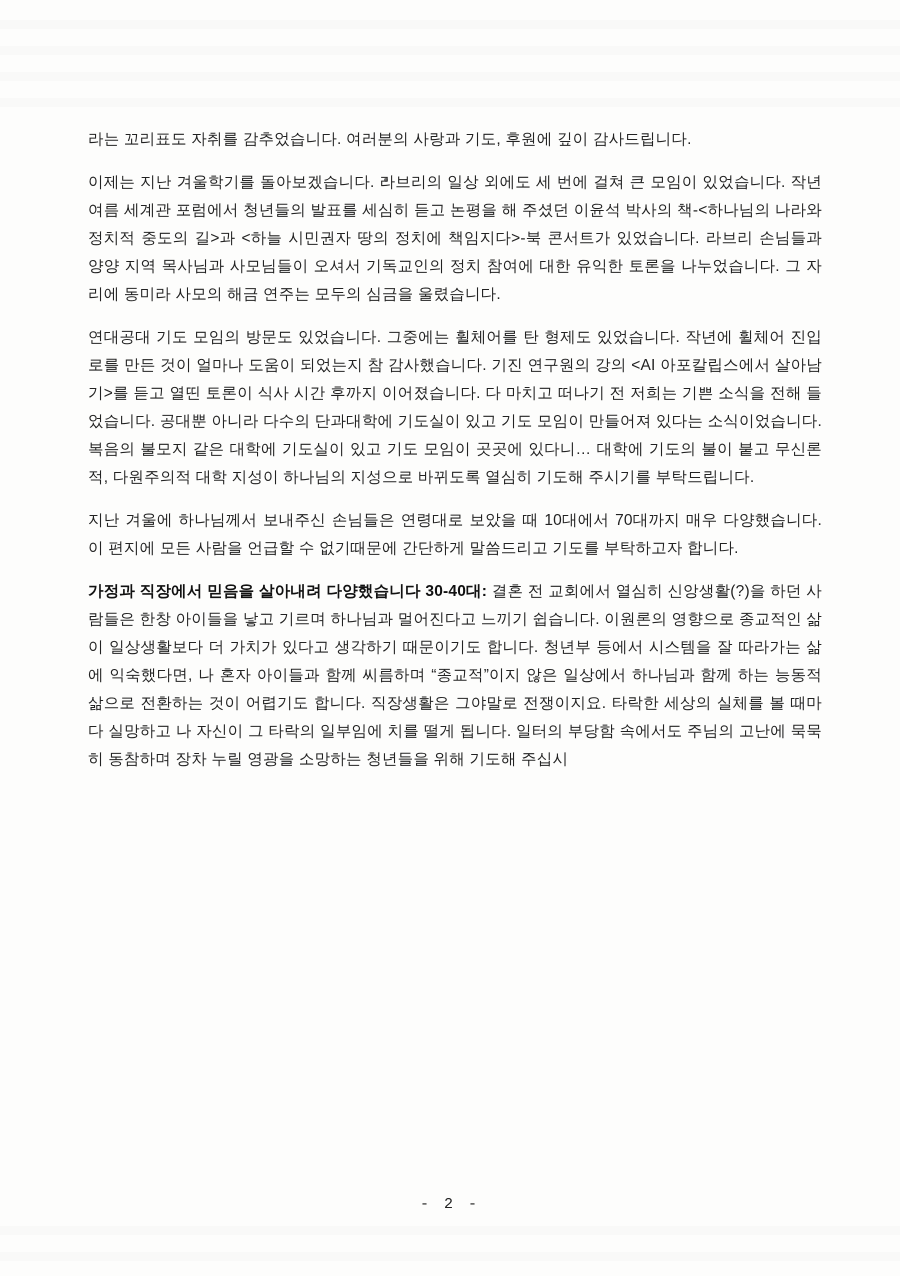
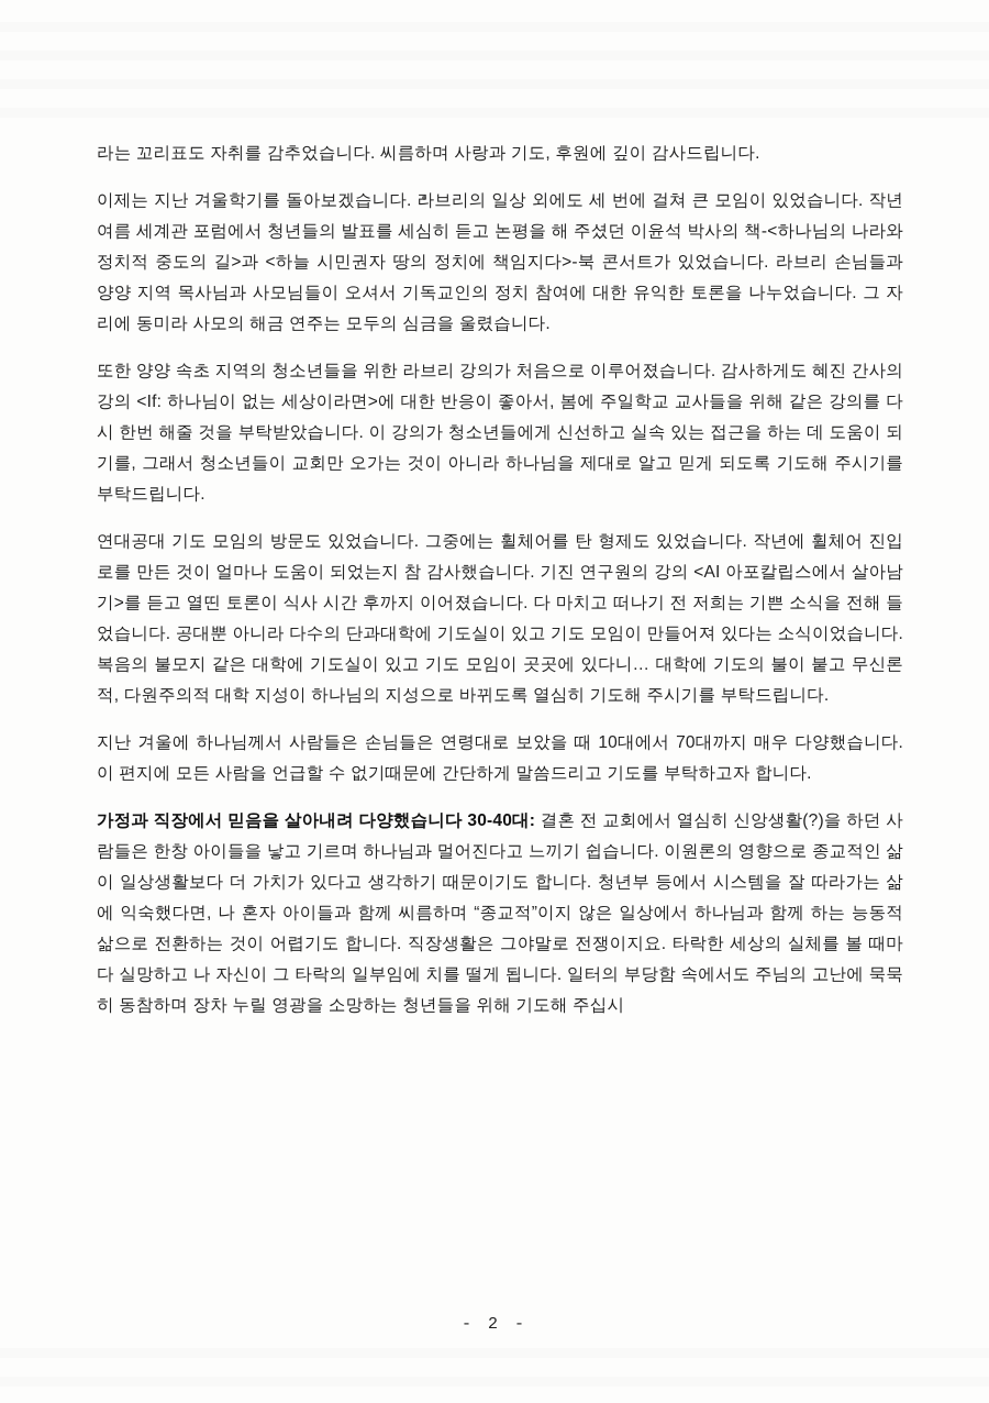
- 라는 꼬리표도 자취를 감추었습니다. 여러분의 사랑과 기도, 후원에 깊이 감사드립니다.
+ 라는 꼬리표도 자취를 감추었습니다. 씨름하며 사랑과 기도, 후원에 깊이 감사드립니다.
  이제는 지난 겨울학기를 돌아보겠습니다. 라브리의 일상 외에도 세 번에 걸쳐 큰 모임이 있었습니다. 작년 여름 세계관 포럼에서 청년들의 발표를 세심히 듣고 논평을 해 주셨던 이윤석 박사의 책-<하나님의 나라와 정치적 중도의 길>과 <하늘 시민권자 땅의 정치에 책임지다>-북 콘서트가 있었습니다. 라브리 손님들과 양양 지역 목사님과 사모님들이 오셔서 기독교인의 정치 참여에 대한 유익한 토론을 나누었습니다. 그 자리에 동미라 사모의 해금 연주는 모두의 심금을 울렸습니다.
+ 또한 양양 속초 지역의 청소년들을 위한 라브리 강의가 처음으로 이루어졌습니다. 감사하게도 혜진 간사의 강의 <If: 하나님이 없는 세상이라면>에 대한 반응이 좋아서, 봄에 주일학교 교사들을 위해 같은 강의를 다시 한번 해줄 것을 부탁받았습니다. 이 강의가 청소년들에게 신선하고 실속 있는 접근을 하는 데 도움이 되기를, 그래서 청소년들이 교회만 오가는 것이 아니라 하나님을 제대로 알고 믿게 되도록 기도해 주시기를 부탁드립니다.
  연대공대 기도 모임의 방문도 있었습니다. 그중에는 휠체어를 탄 형제도 있었습니다. 작년에 휠체어 진입로를 만든 것이 얼마나 도움이 되었는지 참 감사했습니다. 기진 연구원의 강의 <AI 아포칼립스에서 살아남기>를 듣고 열띤 토론이 식사 시간 후까지 이어졌습니다. 다 마치고 떠나기 전 저희는 기쁜 소식을 전해 들었습니다. 공대뿐 아니라 다수의 단과대학에 기도실이 있고 기도 모임이 만들어져 있다는 소식이었습니다. 복음의 불모지 같은 대학에 기도실이 있고 기도 모임이 곳곳에 있다니… 대학에 기도의 불이 붙고 무신론적, 다원주의적 대학 지성이 하나님의 지성으로 바뀌도록 열심히 기도해 주시기를 부탁드립니다.
- 지난 겨울에 하나님께서 보내주신 손님들은 연령대로 보았을 때 10대에서 70대까지 매우 다양했습니다. 이 편지에 모든 사람을 언급할 수 없기때문에 간단하게 말씀드리고 기도를 부탁하고자 합니다.
+ 지난 겨울에 하나님께서 사람들은 손님들은 연령대로 보았을 때 10대에서 70대까지 매우 다양했습니다. 이 편지에 모든 사람을 언급할 수 없기때문에 간단하게 말씀드리고 기도를 부탁하고자 합니다.
  가정과 직장에서 믿음을 살아내려 다양했습니다 30-40대: 결혼 전 교회에서 열심히 신앙생활(?)을 하던 사람들은 한창 아이들을 낳고 기르며 하나님과 멀어진다고 느끼기 쉽습니다. 이원론의 영향으로 종교적인 삶이 일상생활보다 더 가치가 있다고 생각하기 때문이기도 합니다. 청년부 등에서 시스템을 잘 따라가는 삶에 익숙했다면, 나 혼자 아이들과 함께 씨름하며 “종교적”이지 않은 일상에서 하나님과 함께 하는 능동적 삶으로 전환하는 것이 어렵기도 합니다. 직장생활은 그야말로 전쟁이지요. 타락한 세상의 실체를 볼 때마다 실망하고 나 자신이 그 타락의 일부임에 치를 떨게 됩니다. 일터의 부당함 속에서도 주님의 고난에 묵묵히 동참하며 장차 누릴 영광을 소망하는 청년들을 위해 기도해 주십시
  - 2 -
